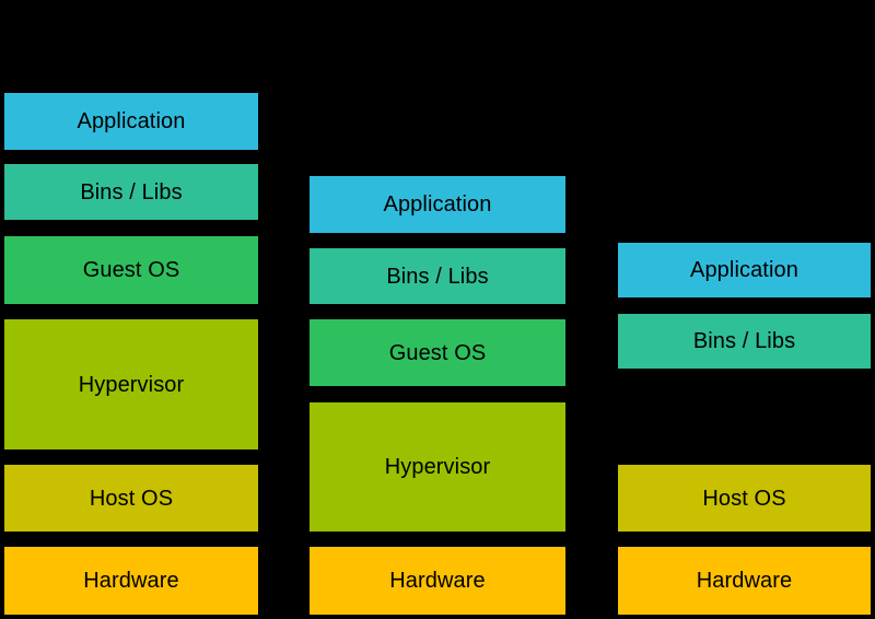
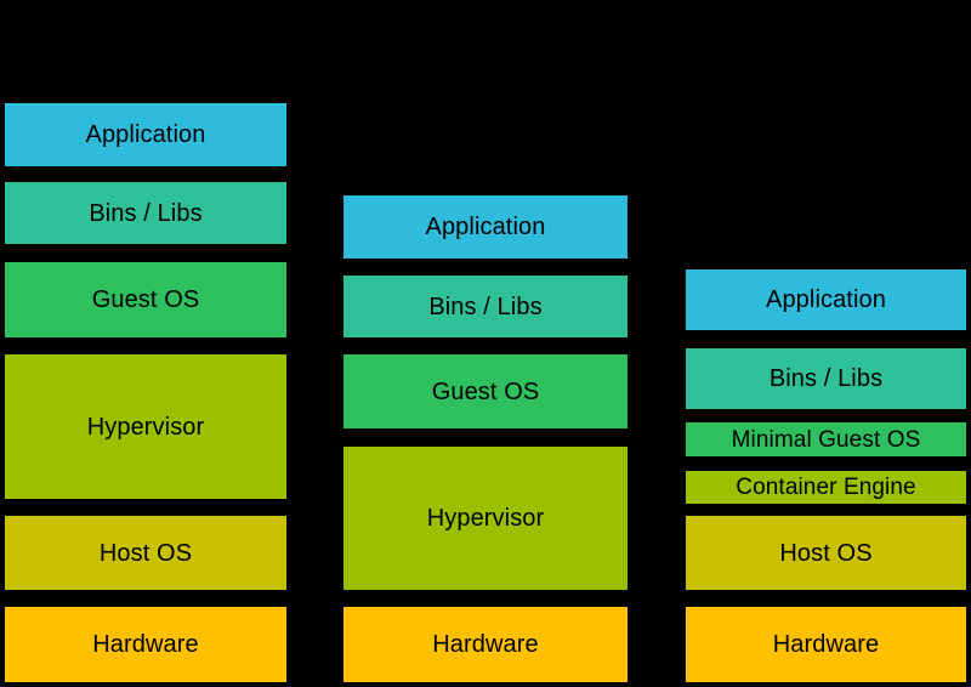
  Application
  Bins / Libs
  Guest OS
  Hypervisor
  Host OS
  Hardware
  Application
  Bins / Libs
  Guest OS
  Hypervisor
  Hardware
  Application
  Bins / Libs
+ Minimal Guest OS
+ Container Engine
  Host OS
  Hardware
